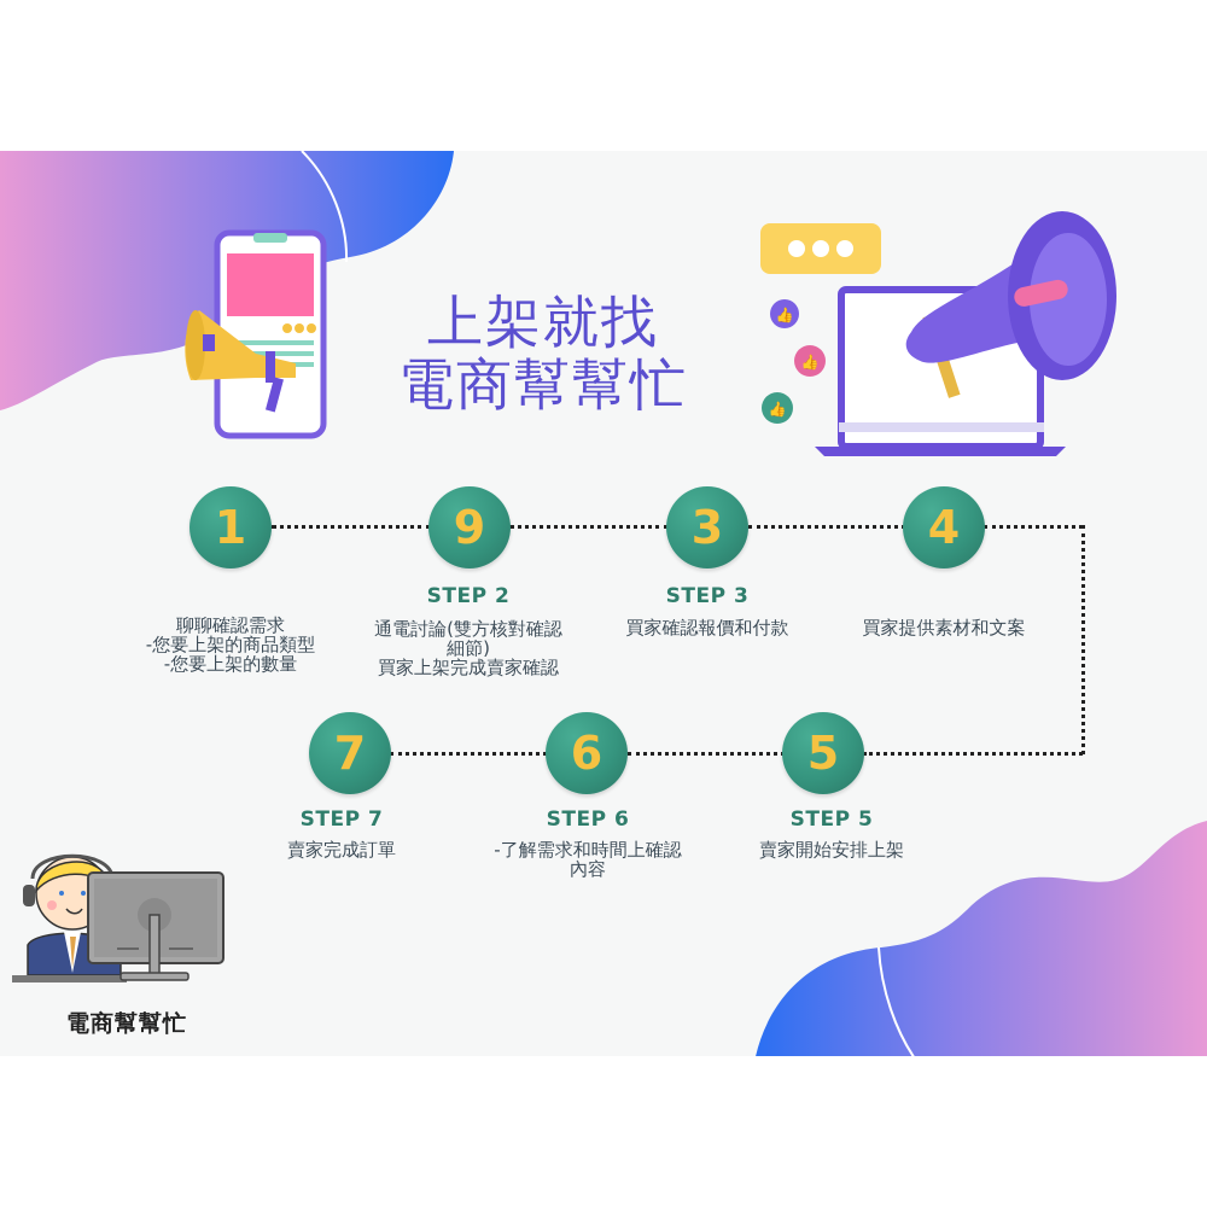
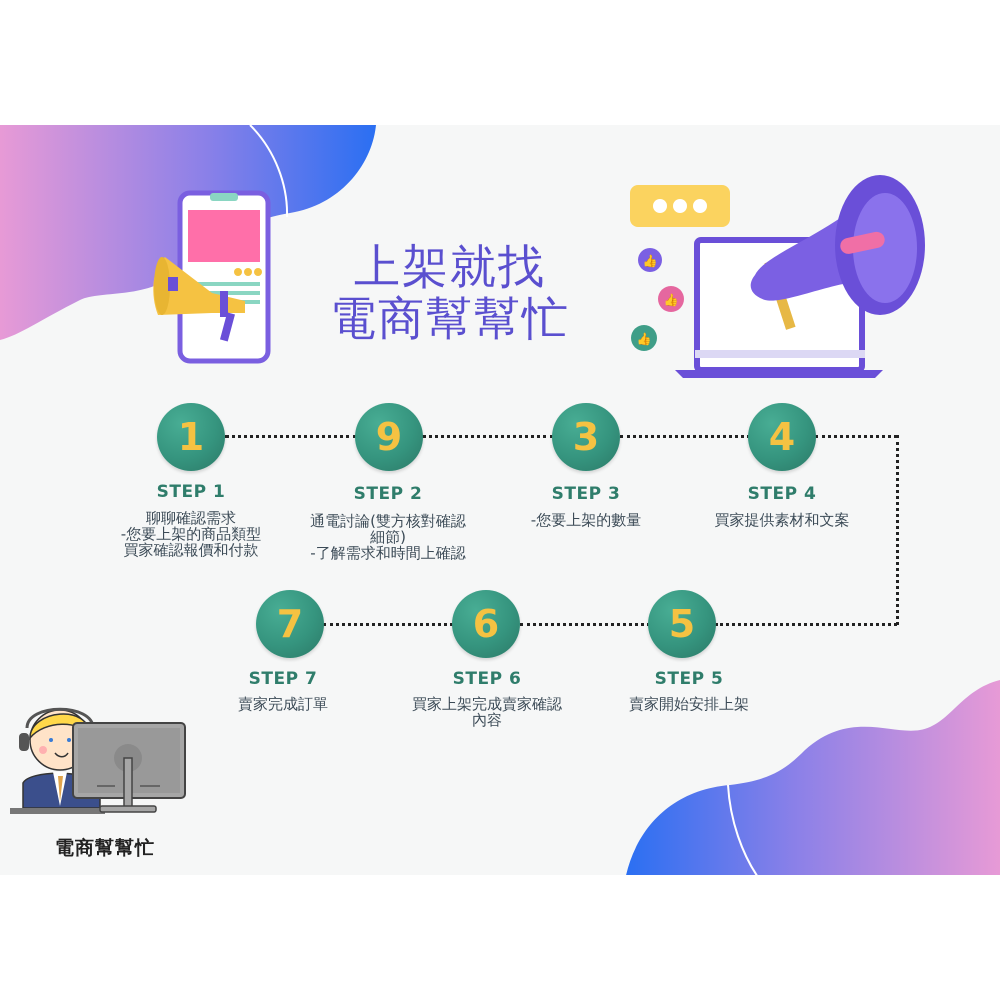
  上架就找
  電商幫幫忙
  👍
  👍
  👍
  1
+ STEP 1
  聊聊確認需求
  -您要上架的商品類型
- -您要上架的數量
+ 買家確認報價和付款
  9
  STEP 2
  通電討論(雙方核對確認
  細節)
- 買家上架完成賣家確認
+ -了解需求和時間上確認
  3
  STEP 3
- 買家確認報價和付款
+ -您要上架的數量
  4
+ STEP 4
  買家提供素材和文案
  5
  STEP 5
  賣家開始安排上架
  6
  STEP 6
- -了解需求和時間上確認
+ 買家上架完成賣家確認
  內容
  7
  STEP 7
  賣家完成訂單
  電商幫幫忙
